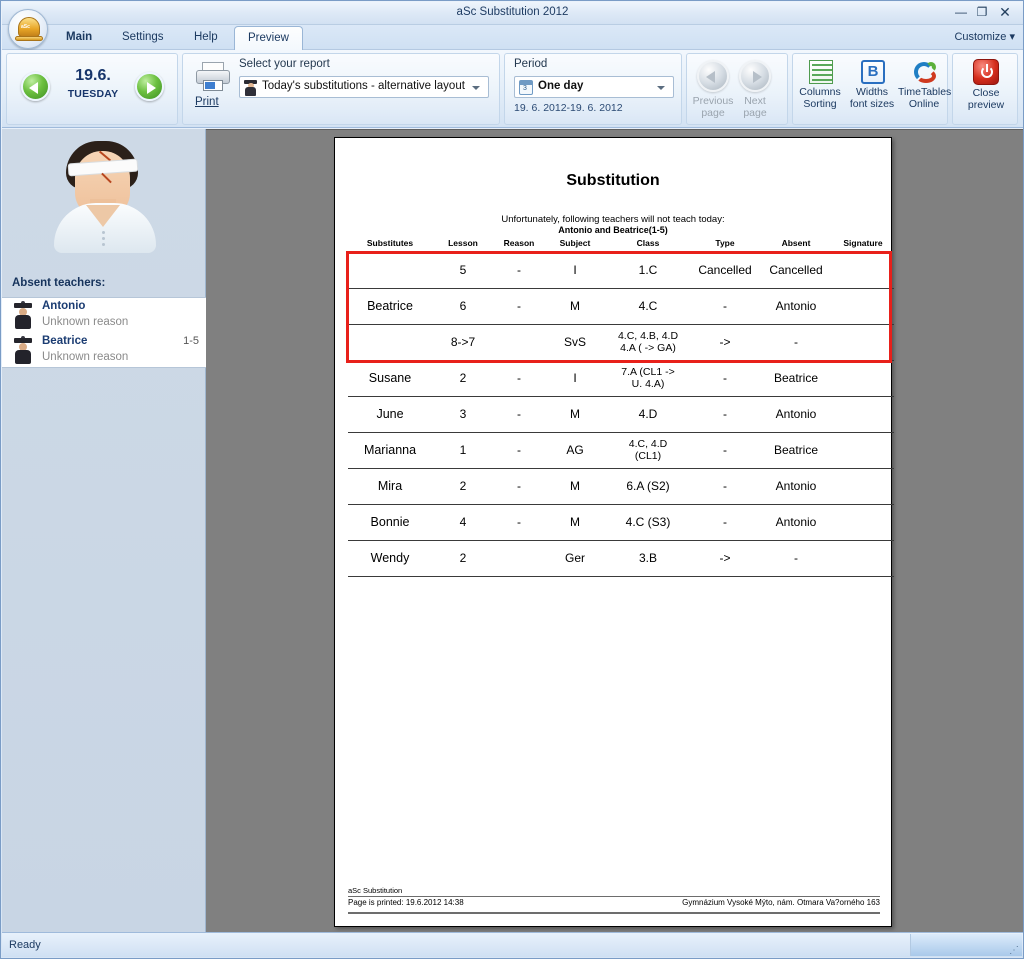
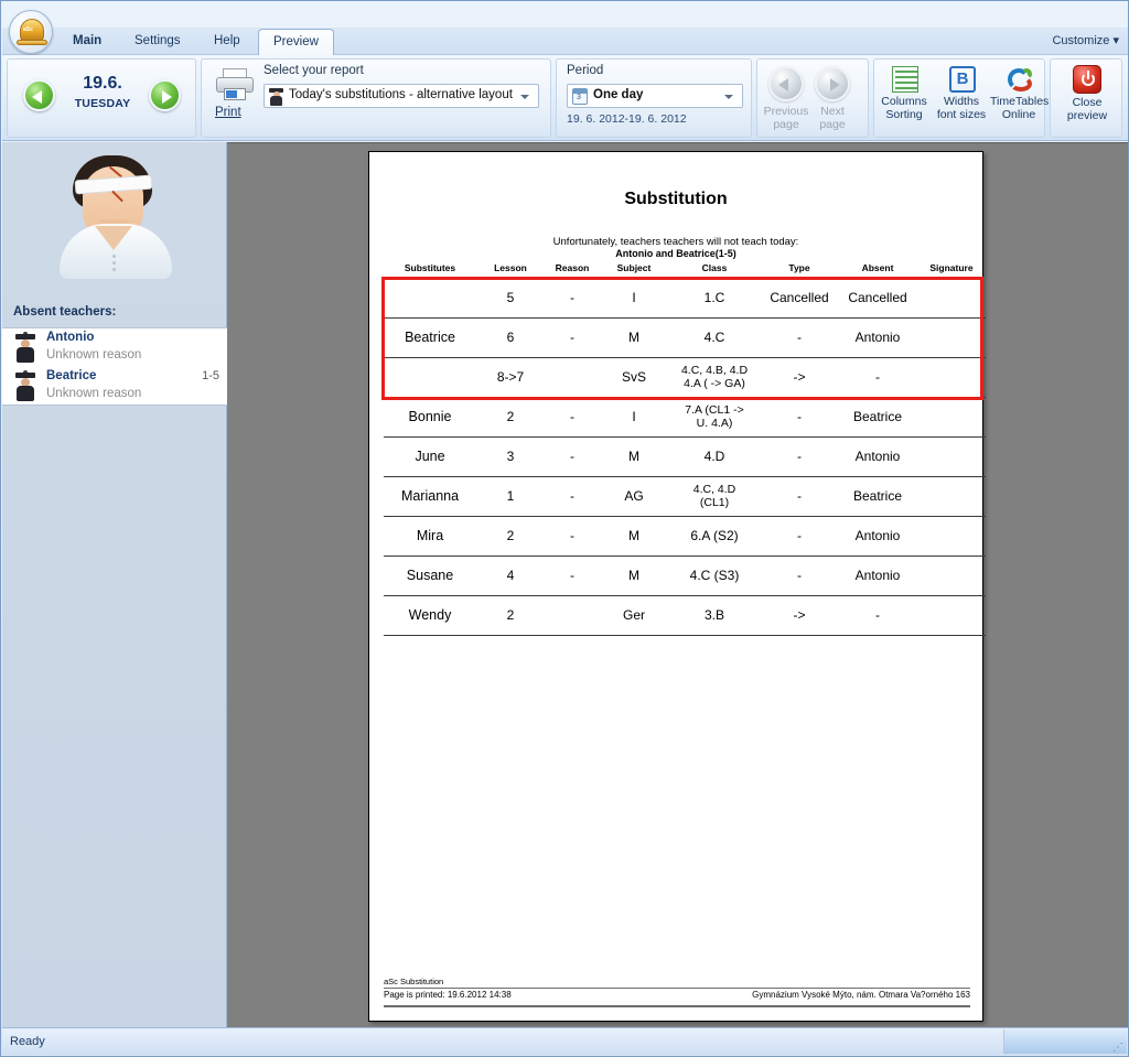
- aSc Substitution 2012
- —
- ❐
- ✕
  Main
  Settings
  Help
  Preview
  Customize ▾
  19.6.
  TUESDAY
  Print
  Select your report
  Today's substitutions - alternative layout
  Period
  One day
  19. 6. 2012-19. 6. 2012
  Previous
  page
  Next
  page
  Columns
  Sorting
  B
  Widths
  font sizes
  TimeTables
  Online
  Close
  preview
  Absent teachers:
  Antonio
  Unknown reason
  Beatrice
  Unknown reason
  1-5
  Substitution
- Unfortunately, following teachers will not teach today:
+ Unfortunately, teachers teachers will not teach today:
  Antonio and Beatrice(1-5)
  Substitutes	Lesson	Reason	Subject	Class	Type	Absent	Signature
  	5	-	I	1.C	Cancelled	Cancelled
  Beatrice	6	-	M	4.C	-	Antonio
  	8->7		SvS	4.C, 4.B, 4.D4.A ( -> GA)	->	-
- Susane	2	-	I	7.A (CL1 ->U. 4.A)	-	Beatrice
+ Bonnie	2	-	I	7.A (CL1 ->U. 4.A)	-	Beatrice
  June	3	-	M	4.D	-	Antonio
  Marianna	1	-	AG	4.C, 4.D(CL1)	-	Beatrice
  Mira	2	-	M	6.A (S2)	-	Antonio
- Bonnie	4	-	M	4.C (S3)	-	Antonio
+ Susane	4	-	M	4.C (S3)	-	Antonio
  Wendy	2		Ger	3.B	->	-
  aSc Substitution
  Page is printed: 19.6.2012 14:38
  Gymnázium Vysoké Mýto, nám. Otmara Va?orného 163
  Ready
